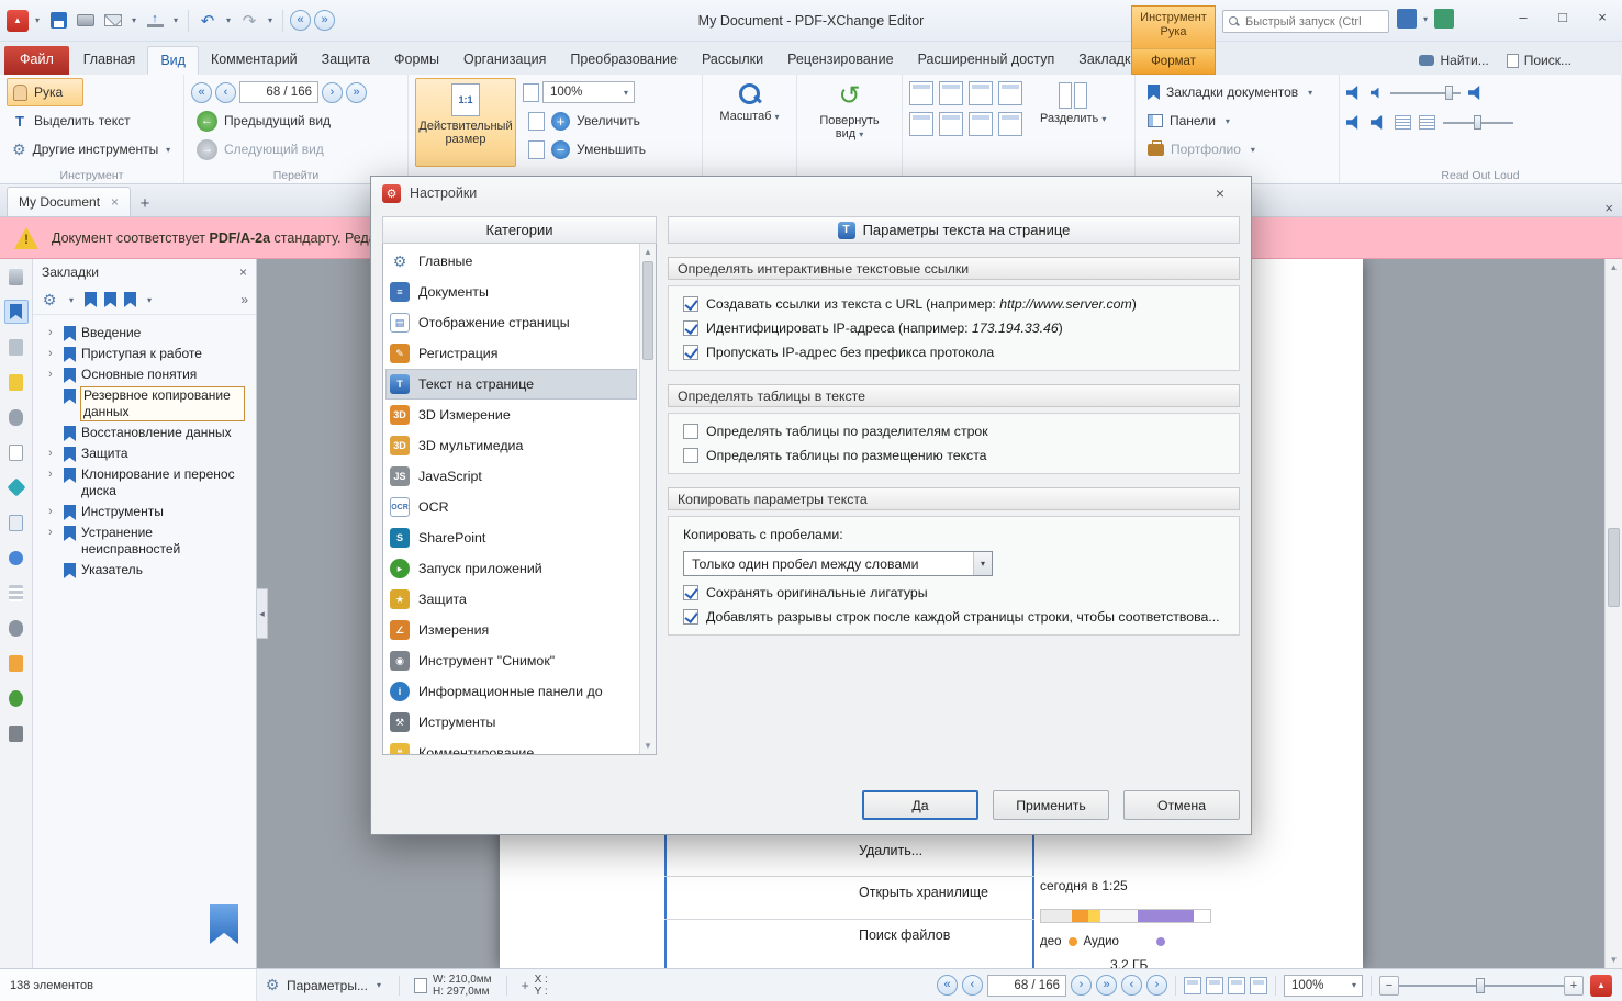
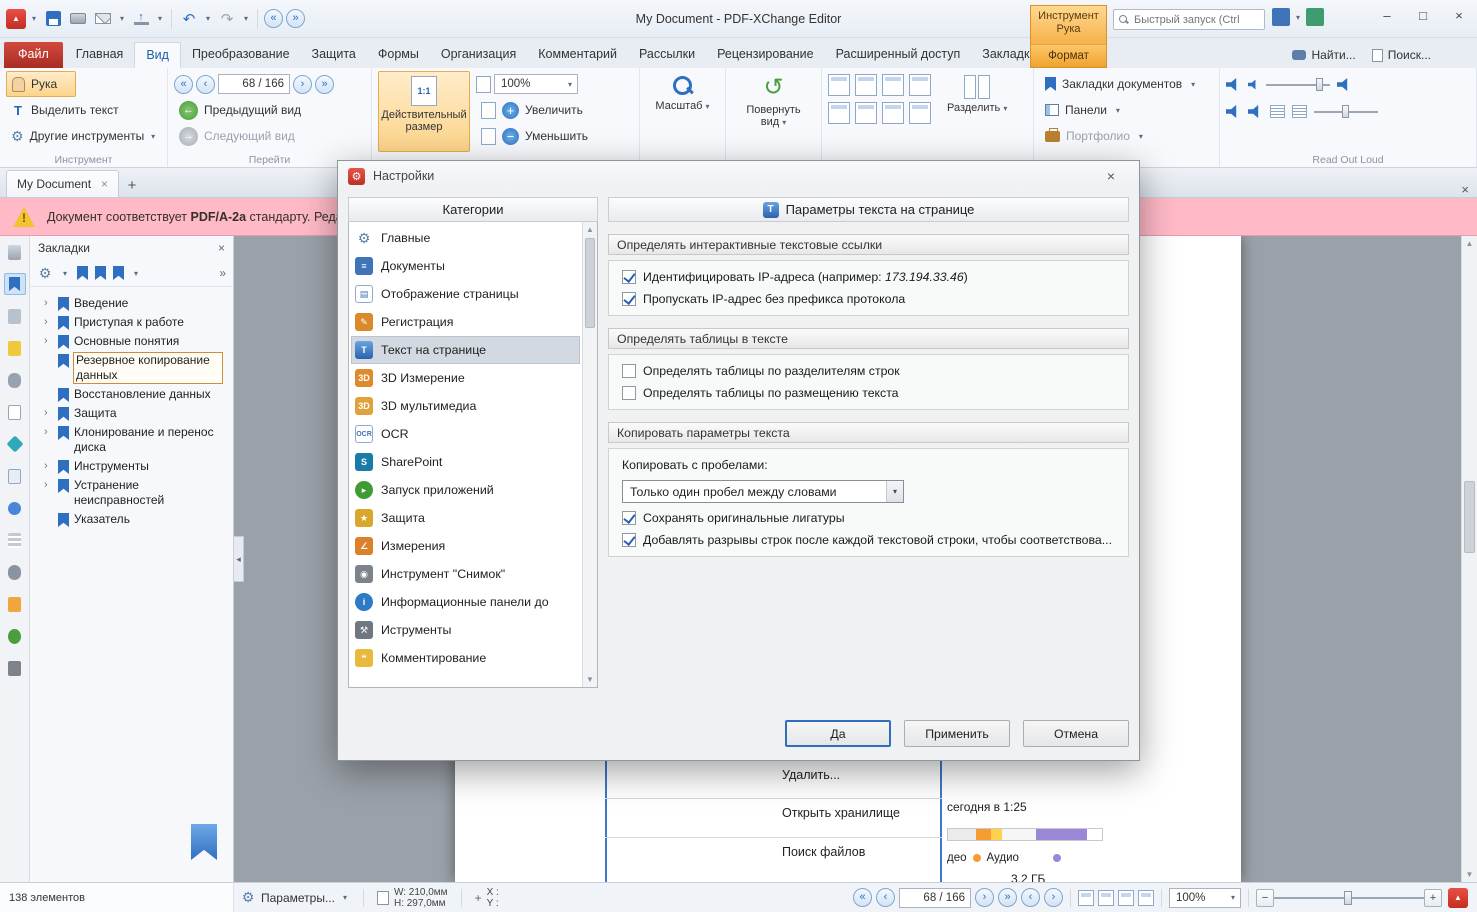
  My Document - PDF-XChange Editor
  Быстрый запуск (Ctrl
  –
  □
  ×
  Инструмент Рука
  Формат
  Файл
  Главная
  Вид
- Комментарий
+ Преобразование
  Защита
  Формы
  Организация
- Преобразование
+ Комментарий
  Рассылки
  Рецензирование
  Расширенный доступ
  Закладк
  Найти...
  Поиск...
  Рука
  Выделить текст
  Другие инструменты
  Инструмент
  68 / 166
  ←
  Предыдущий вид
  →
  Следующий вид
  Перейти
  Действительный размер
  100%
  +
  Увеличить
  −
  Уменьшить
  Масштаб
  Повернуть вид
  Разделить
  Закладки документов
  Панели
  Портфолио
  Read Out Loud
  My Document
  ×
  +
  ×
  Документ соответствует PDF/A-2a стандарту. Ред
  Закладки
  ×
  »
  Введение
  Приступая к работе
  Основные понятия
  Резервное копирование данных
  Восстановление данных
  Защита
  Клонирование и перенос диска
  Инструменты
  Устранение неисправностей
  Указатель
  Удалить...
  Открыть хранилище
  Поиск файлов
  сегодня в 1:25
  део
  Аудио
  3.2 ГБ
  ▲
  ▼
  138 элементов
  Параметры...
  W: 210,0мм
  H: 297,0мм
  +
  X :
  Y :
  68 / 166
  100%
  −
  +
  Настройки
  ×
  Категории
  ⚙
  Главные
  ≡
  Документы
  ▤
  Отображение страницы
  ✎
  Регистрация
  T
  Текст на странице
  3D
  3D Измерение
  3D
  3D мультимедиа
- JS
- JavaScript
  OCR
  S
  SharePoint
  ▸
  Запуск приложений
  ★
  Защита
  ∠
  Измерения
  ◉
  Инструмент "Снимок"
  i
  Информационные панели до
  ⚒
  Иструменты
  ❝
  Комментирование
  ▲
  ▼
  Параметры текста на странице
  Определять интерактивные текстовые ссылки
- Создавать ссылки из текста с URL (например: http://www.server.com)
  Идентифицировать IP-адреса (например: 173.194.33.46)
  Пропускать IP-адрес без префикса протокола
  Определять таблицы в тексте
  Определять таблицы по разделителям строк
  Определять таблицы по размещению текста
  Копировать параметры текста
  Копировать с пробелами:
  Только один пробел между словами
  Сохранять оригинальные лигатуры
- Добавлять разрывы строк после каждой страницы строки, чтобы соответствова...
+ Добавлять разрывы строк после каждой текстовой строки, чтобы соответствова...
  Да
  Применить
  Отмена
